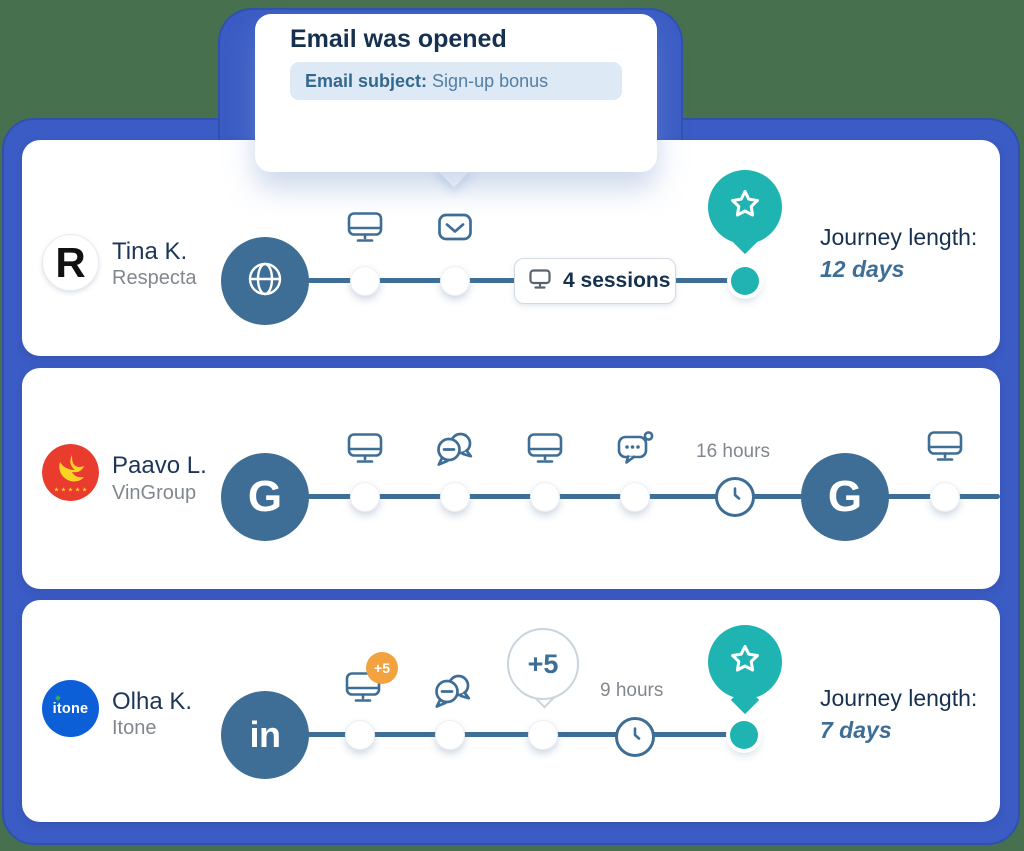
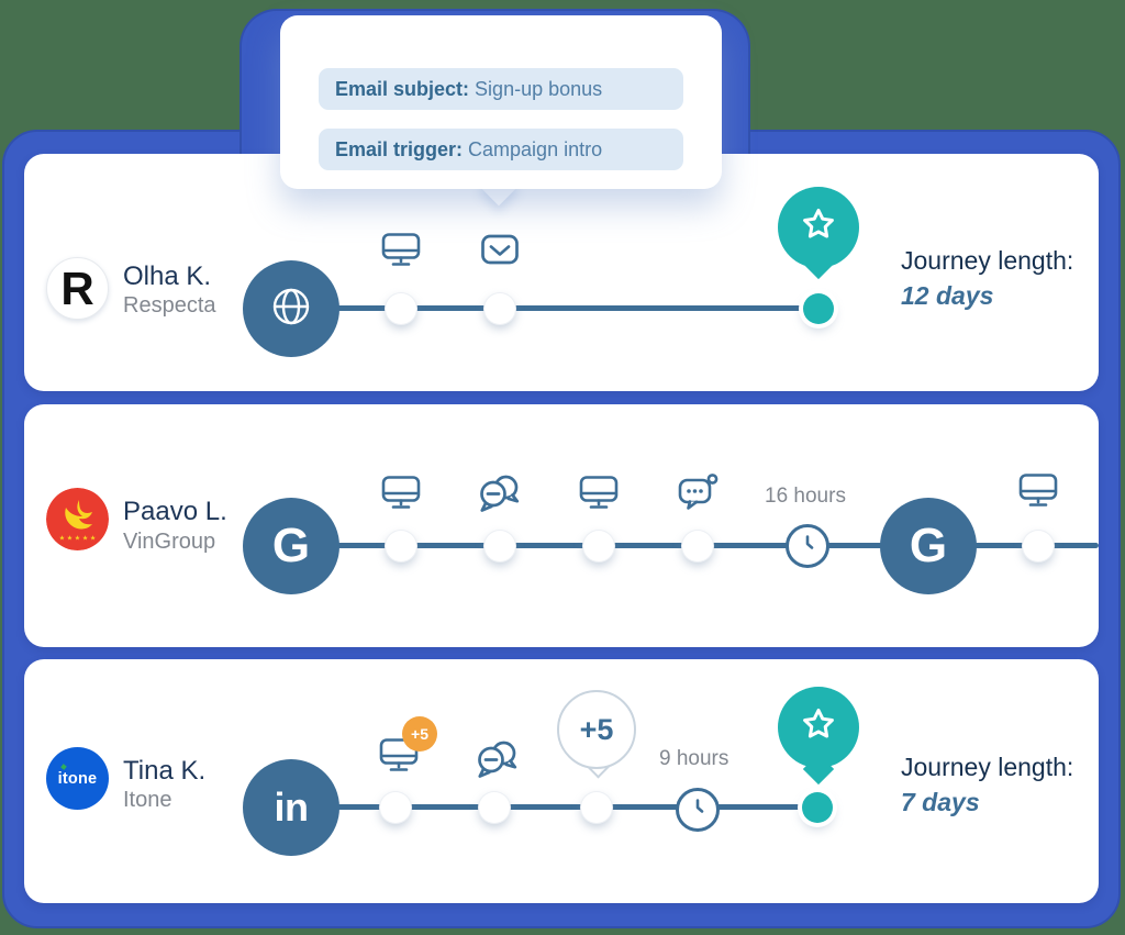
- Email was opened
  Email subject: Sign-up bonus
+ Email trigger: Campaign intro
  R
- Tina K.
+ Olha K.
  Respecta
- 4 sessions
  Journey length:
  12 days
  Paavo L.
  VinGroup
  G
  16 hours
  G
  itone
- Olha K.
+ Tina K.
  Itone
  in
  +5
  +5
  9 hours
  Journey length:
  7 days
